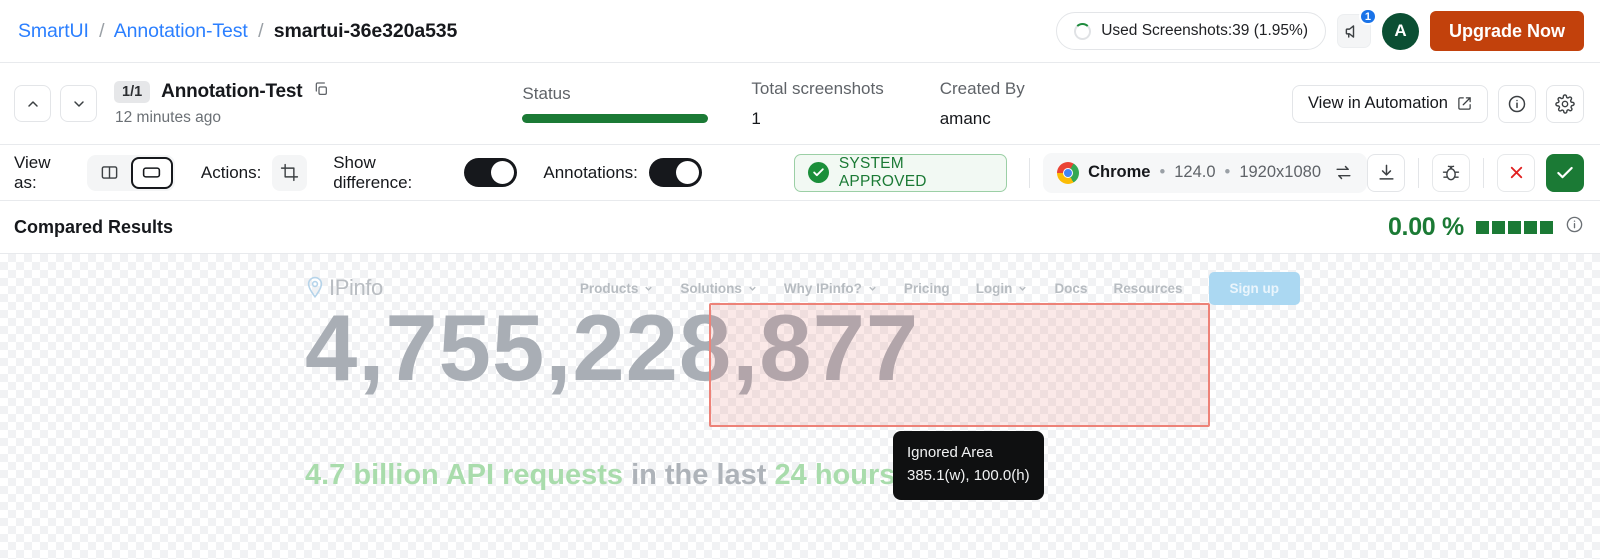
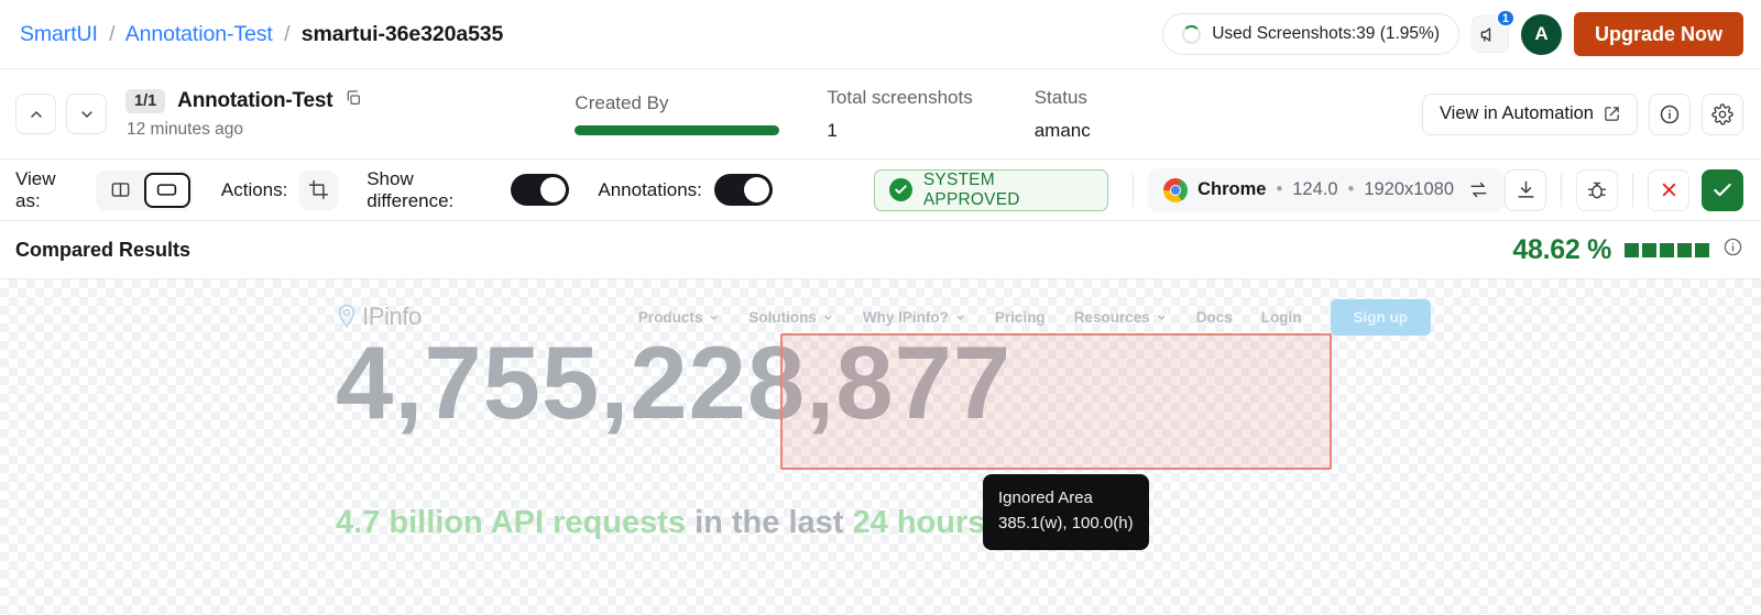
  SmartUI / Annotation-Test / smartui-36e320a535
  Used Screenshots:39 (1.95%)
  1
  A
  Upgrade Now
  1/1
  Annotation-Test
  12 minutes ago
- Status
+ Created By
  Total screenshots
  1
- Created By
+ Status
  amanc
  View in Automation
  View as:
  Actions:
  Show difference:
  Annotations:
  SYSTEM APPROVED
  Chrome
  •
  124.0
  •
  1920x1080
  Compared Results
- 0.00 %
+ 48.62 %
  IPinfo
  Products
  Solutions
  Why IPinfo?
  Pricing
- Login
+ Resources
  Docs
- Resources
+ Login
  Sign up
  4,755,228,877
  4.7 billion API requests in the last 24 hours
  Ignored Area
  385.1(w), 100.0(h)
